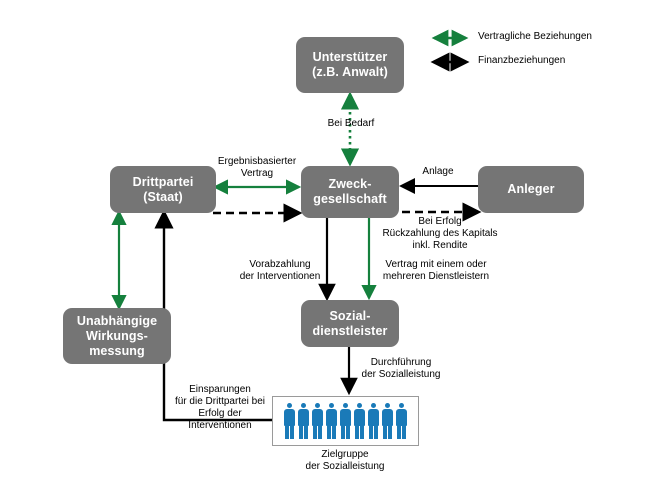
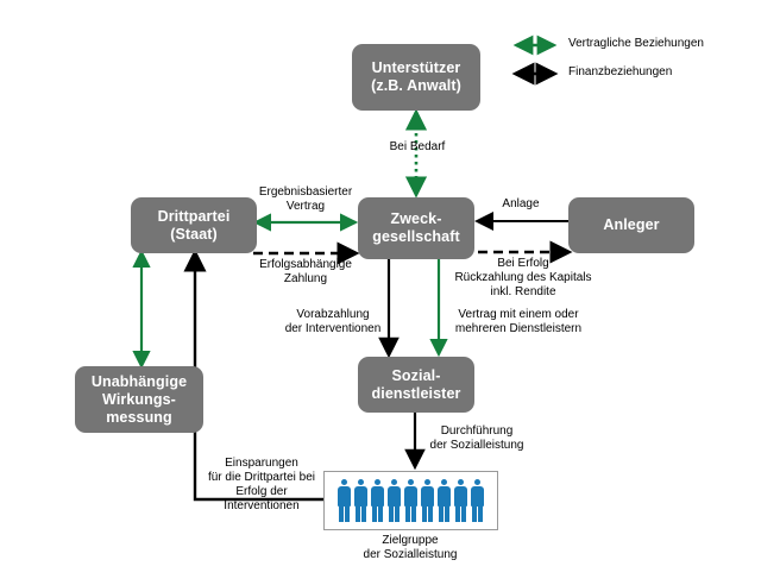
  Vertragliche Beziehungen
  Finanzbeziehungen
  Unterstützer
  (z.B. Anwalt)
  Drittpartei
  (Staat)
  Zweck-
  gesellschaft
  Anleger
  Unabhängige
  Wirkungs-
  messung
  Sozial-
  dienstleister
  Zielgruppe
  der Sozialleistung
  Bei Bedarf
  Ergebnisbasierter
  Vertrag
+ Erfolgsabhängige
+ Zahlung
  Anlage
  Bei Erfolg
  Rückzahlung des Kapitals
  inkl. Rendite
  Vorabzahlung
  der Interventionen
  Vertrag mit einem oder
  mehreren Dienstleistern
  Durchführung
  der Sozialleistung
  Einsparungen
  für die Drittpartei bei
  Erfolg der Interventionen
